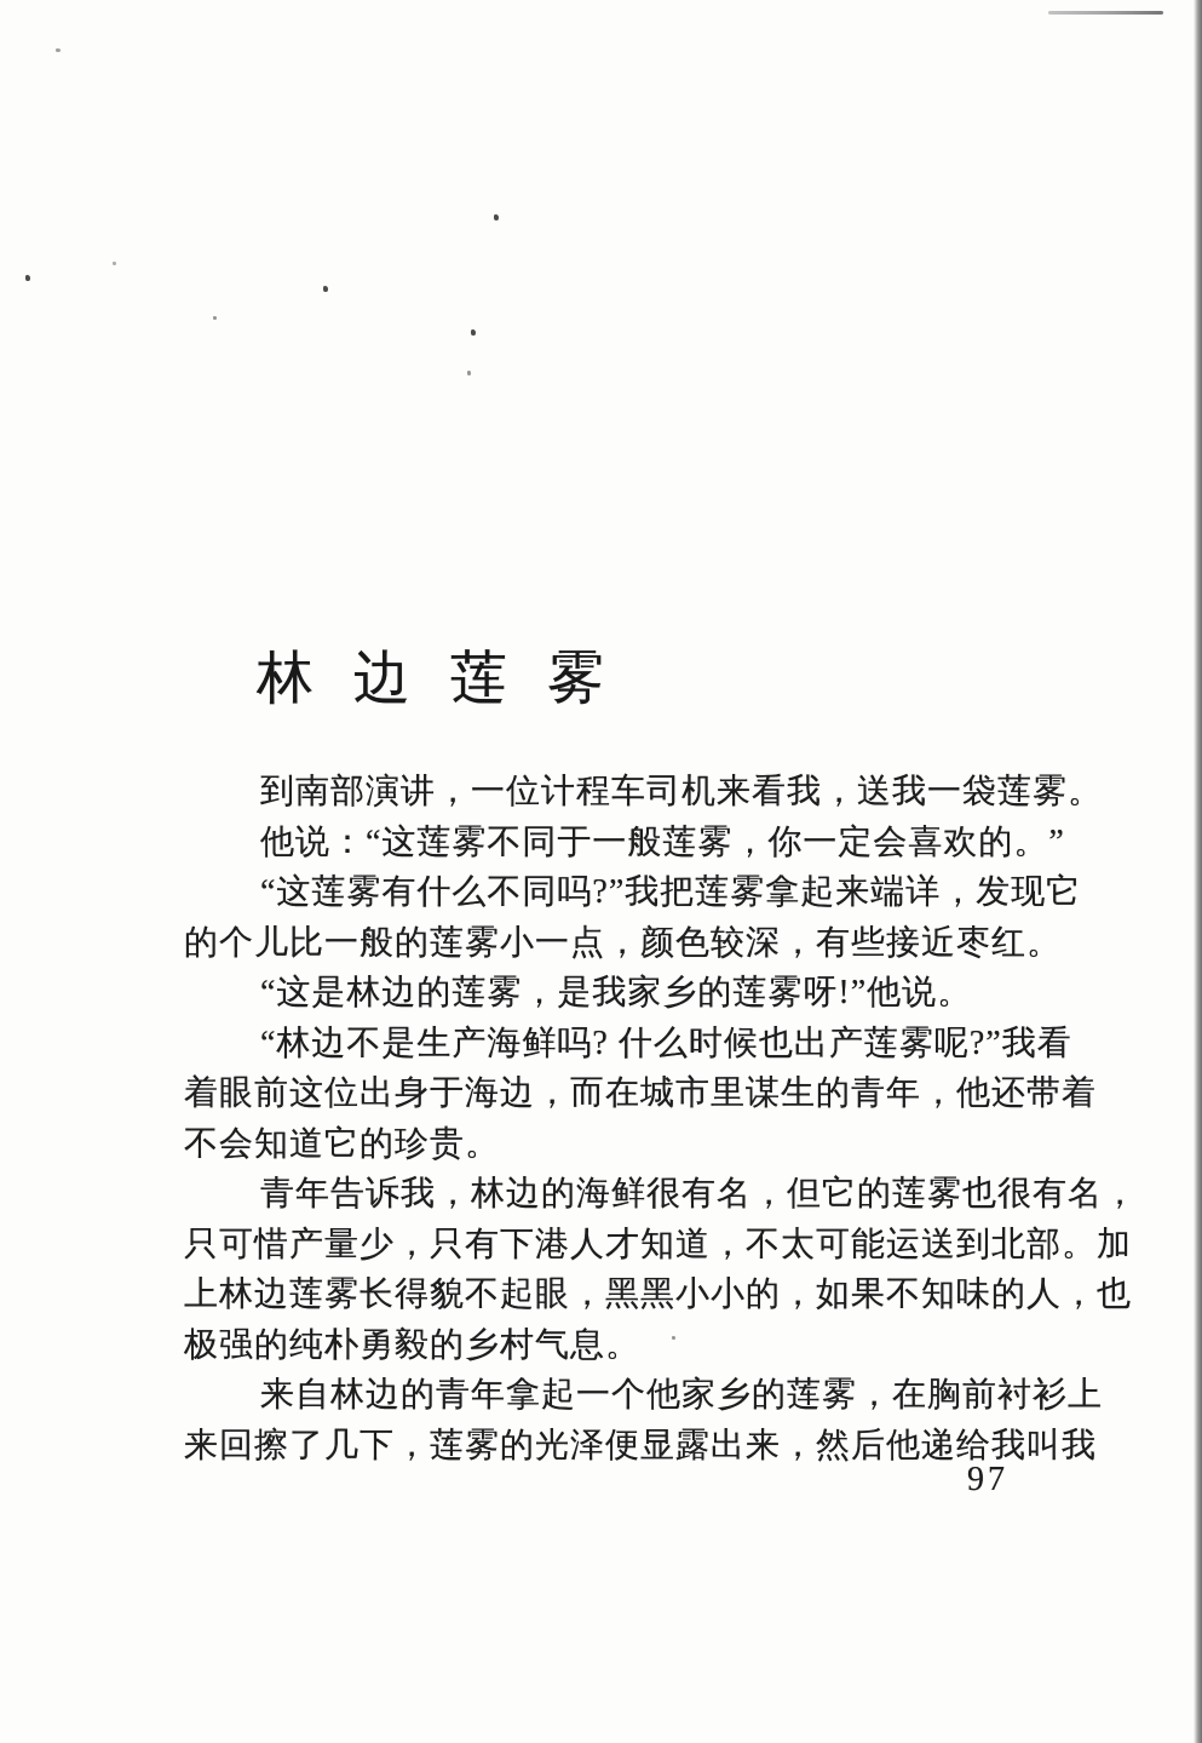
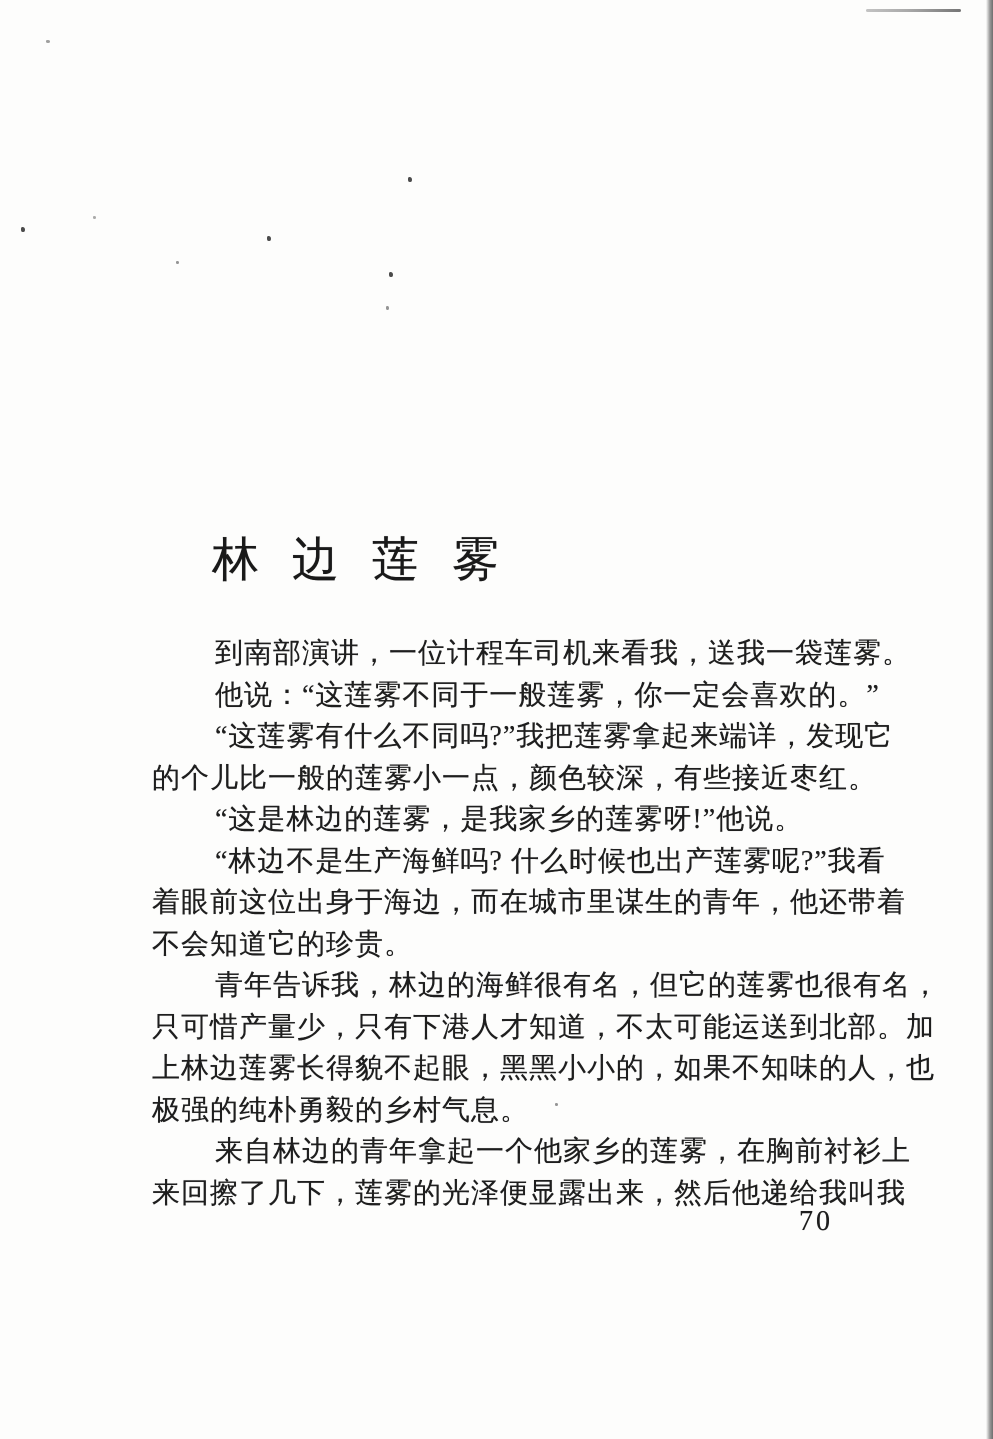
  林边莲雾
  到南部演讲，一位计程车司机来看我，送我一袋莲雾。
  他说：“这莲雾不同于一般莲雾，你一定会喜欢的。”
  “这莲雾有什么不同吗?”我把莲雾拿起来端详，发现它
  的个儿比一般的莲雾小一点，颜色较深，有些接近枣红。
  “这是林边的莲雾，是我家乡的莲雾呀!”他说。
  “林边不是生产海鲜吗? 什么时候也出产莲雾呢?”我看
  着眼前这位出身于海边，而在城市里谋生的青年，他还带着
  不会知道它的珍贵。
  青年告诉我，林边的海鲜很有名，但它的莲雾也很有名，
  只可惜产量少，只有下港人才知道，不太可能运送到北部。加
  上林边莲雾长得貌不起眼，黑黑小小的，如果不知味的人，也
  极强的纯朴勇毅的乡村气息。
  来自林边的青年拿起一个他家乡的莲雾，在胸前衬衫上
  来回擦了几下，莲雾的光泽便显露出来，然后他递给我叫我
- 97
+ 70
